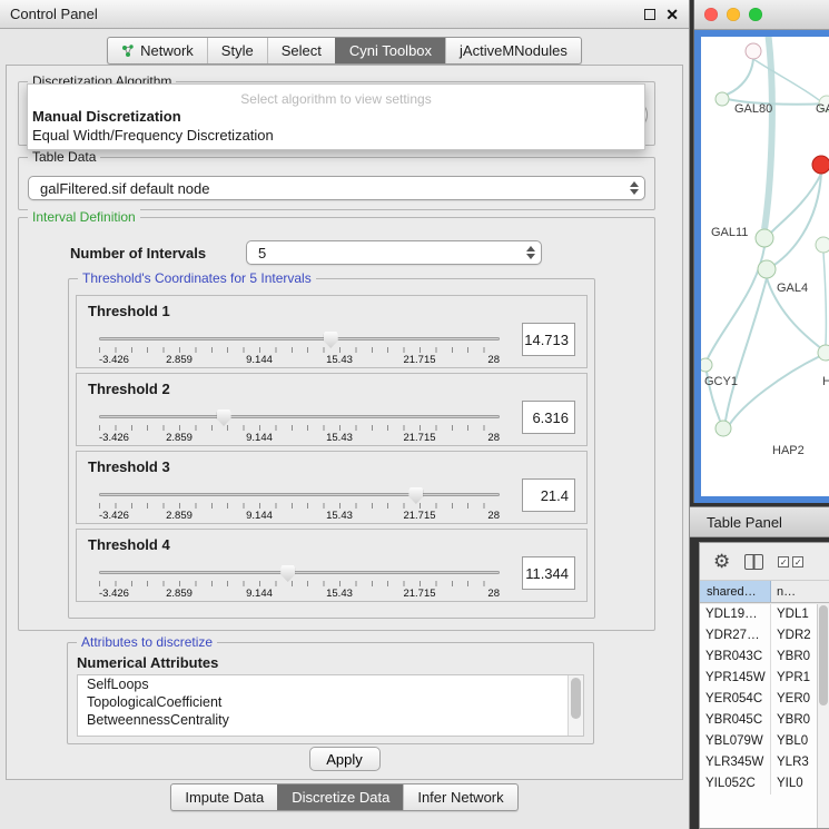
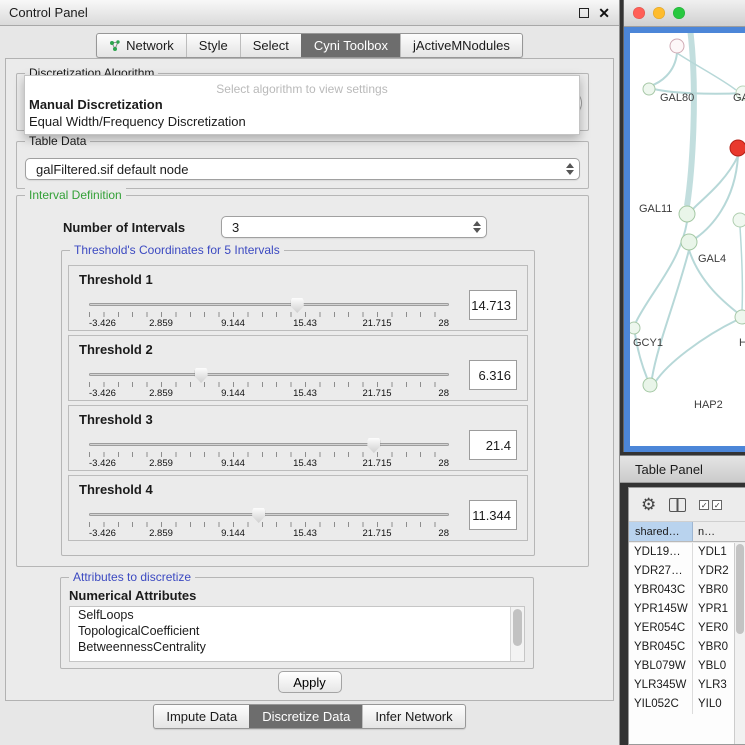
  Control Panel
  ✕
  Network
  Style
  Select
  Cyni Toolbox
  jActiveMNodules
  Discretization Algorithm
  Select algorithm to view settings
  Manual Discretization
  Equal Width/Frequency Discretization
  Table Data
  galFiltered.sif default node
  Interval Definition
  Number of Intervals
- 5
+ 3
  Threshold's Coordinates for 5 Intervals
  Threshold 1
  -3.426
  2.859
  9.144
  15.43
  21.715
  28
  14.713
  Threshold 2
  -3.426
  2.859
  9.144
  15.43
  21.715
  28
  6.316
  Threshold 3
  -3.426
  2.859
  9.144
  15.43
  21.715
  28
  21.4
  Threshold 4
  -3.426
  2.859
  9.144
  15.43
  21.715
  28
  11.344
  Attributes to discretize
  Numerical Attributes
  SelfLoops
  TopologicalCoefficient
  BetweennessCentrality
  Apply
  Impute Data
  Discretize Data
  Infer Network
  GAL80
  GAL11
  GAL4
  GCY1
  HAP2
  H
  Table Panel
  ⚙
  ✓
  ✓
  shared…
  n…
  YDL19…
  YDL1
  YDR27…
  YDR2
  YBR043C
  YBR0
  YPR145W
  YPR1
  YER054C
  YER0
  YBR045C
  YBR0
  YBL079W
  YBL0
  YLR345W
  YLR3
  YIL052C
  YIL0
